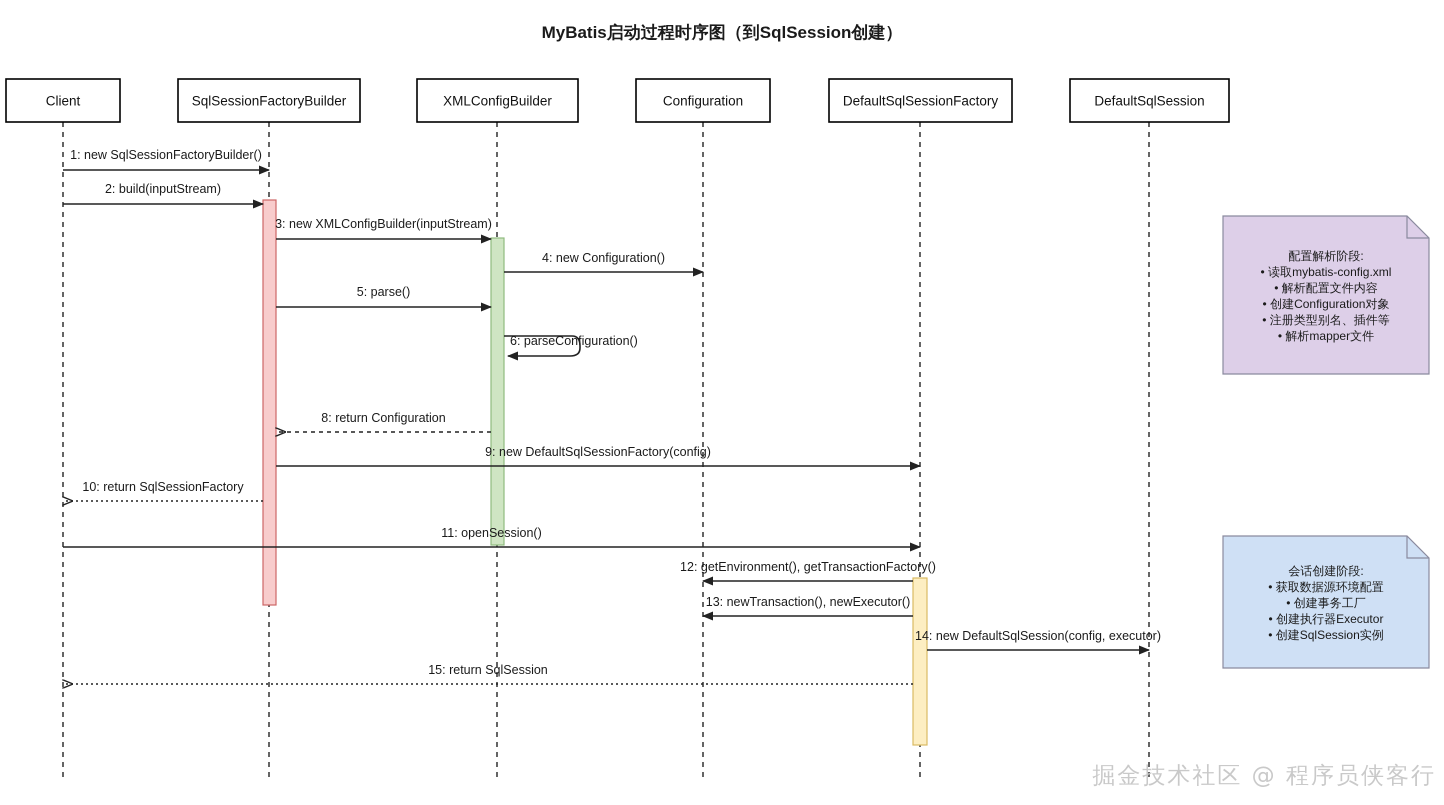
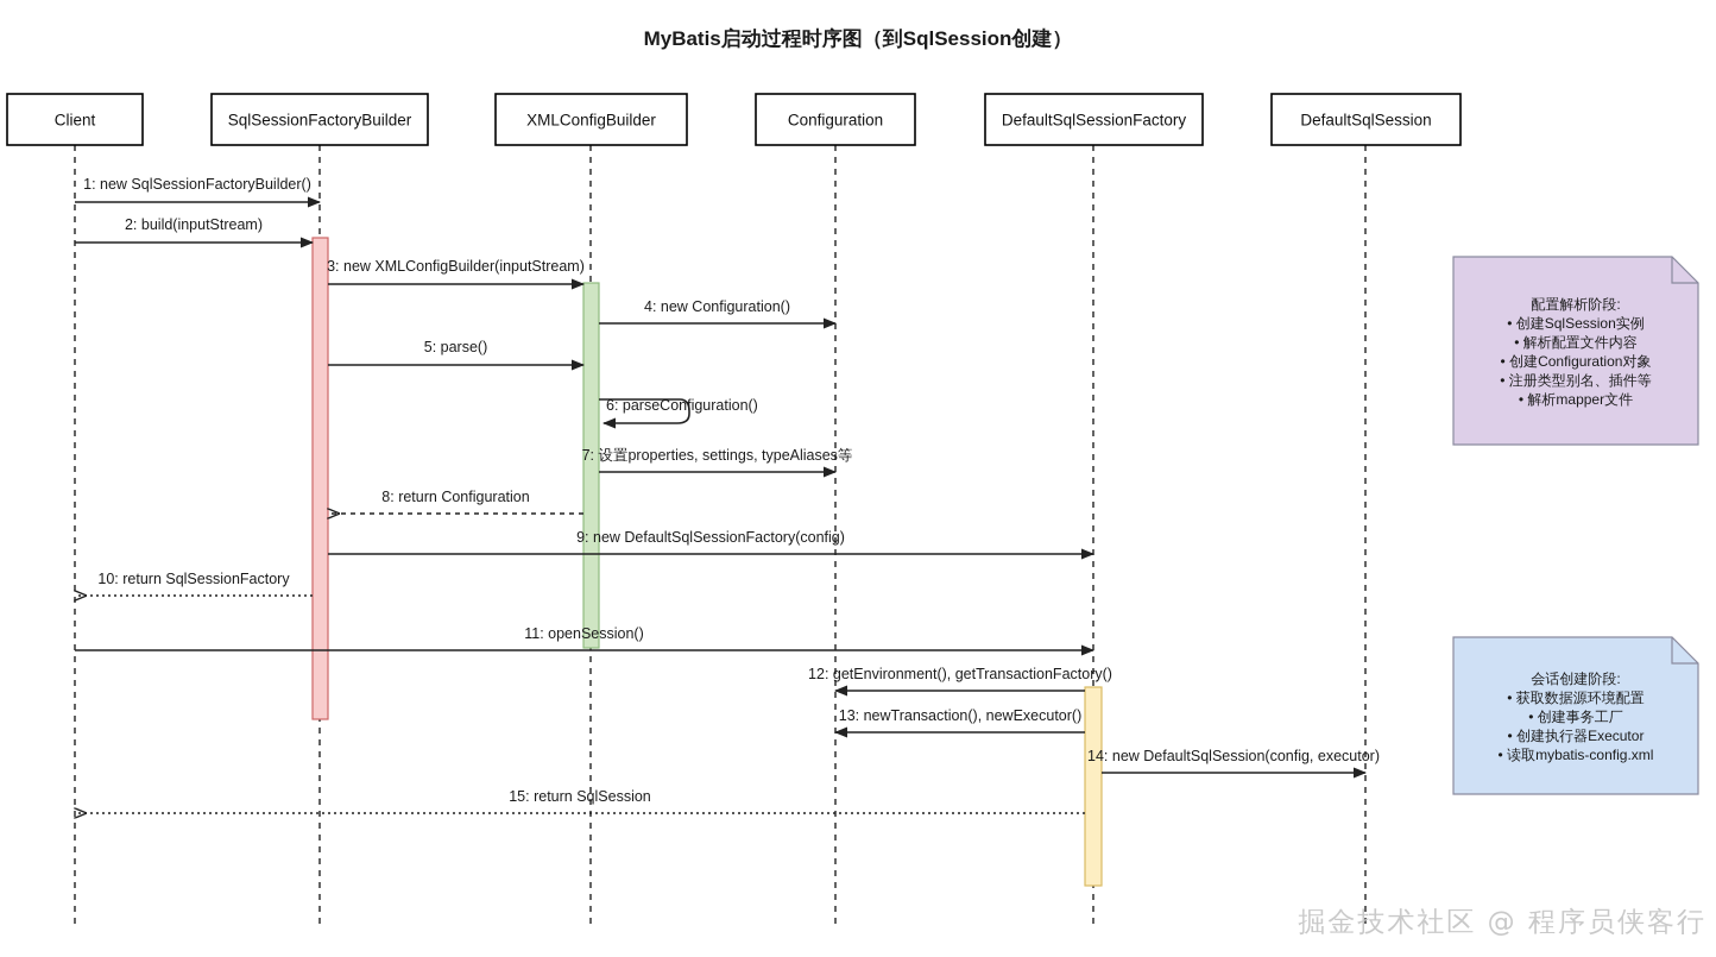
  MyBatis启动过程时序图（到SqlSession创建）
  Client
  SqlSessionFactoryBuilder
  XMLConfigBuilder
  Configuration
  DefaultSqlSessionFactory
  DefaultSqlSession
  1: new SqlSessionFactoryBuilder()
  2: build(inputStream)
  3: new XMLConfigBuilder(inputStream)
  4: new Configuration()
  5: parse()
  6: parseConfiguration()
+ 7: 设置properties, settings, typeAliases等
  8: return Configuration
  9: new DefaultSqlSessionFactory(config)
  10: return SqlSessionFactory
  11: openSession()
  12: getEnvironment(), getTransactionFactory()
  13: newTransaction(), newExecutor()
  14: new DefaultSqlSession(config, executor)
  15: return SqlSession
  配置解析阶段:
- • 读取mybatis-config.xml
+ • 创建SqlSession实例
  • 解析配置文件内容
  • 创建Configuration对象
  • 注册类型别名、插件等
  • 解析mapper文件
  会话创建阶段:
  • 获取数据源环境配置
  • 创建事务工厂
  • 创建执行器Executor
- • 创建SqlSession实例
+ • 读取mybatis-config.xml
  掘金技术社区 @ 程序员侠客行
